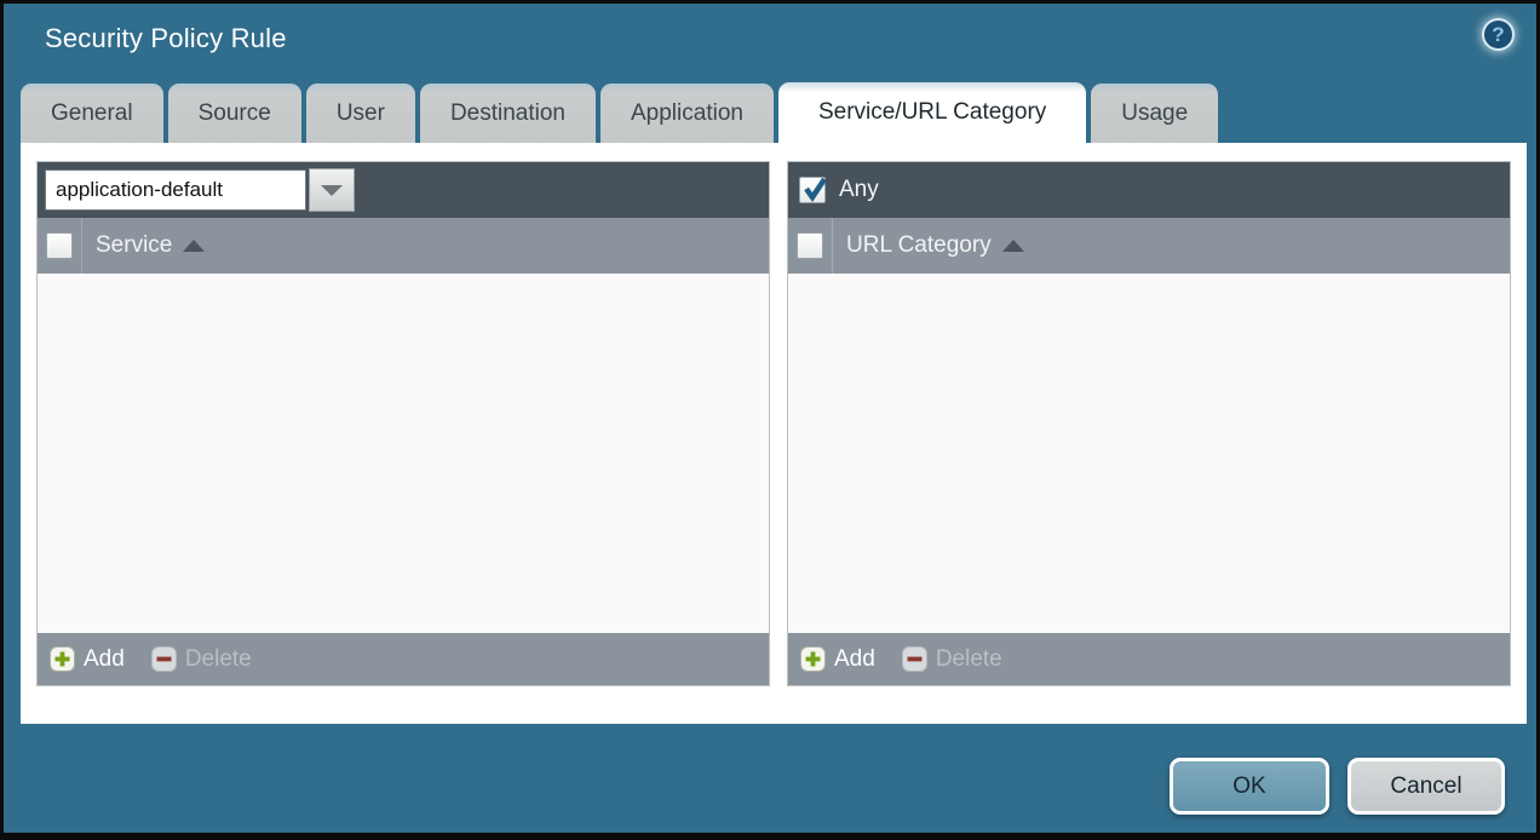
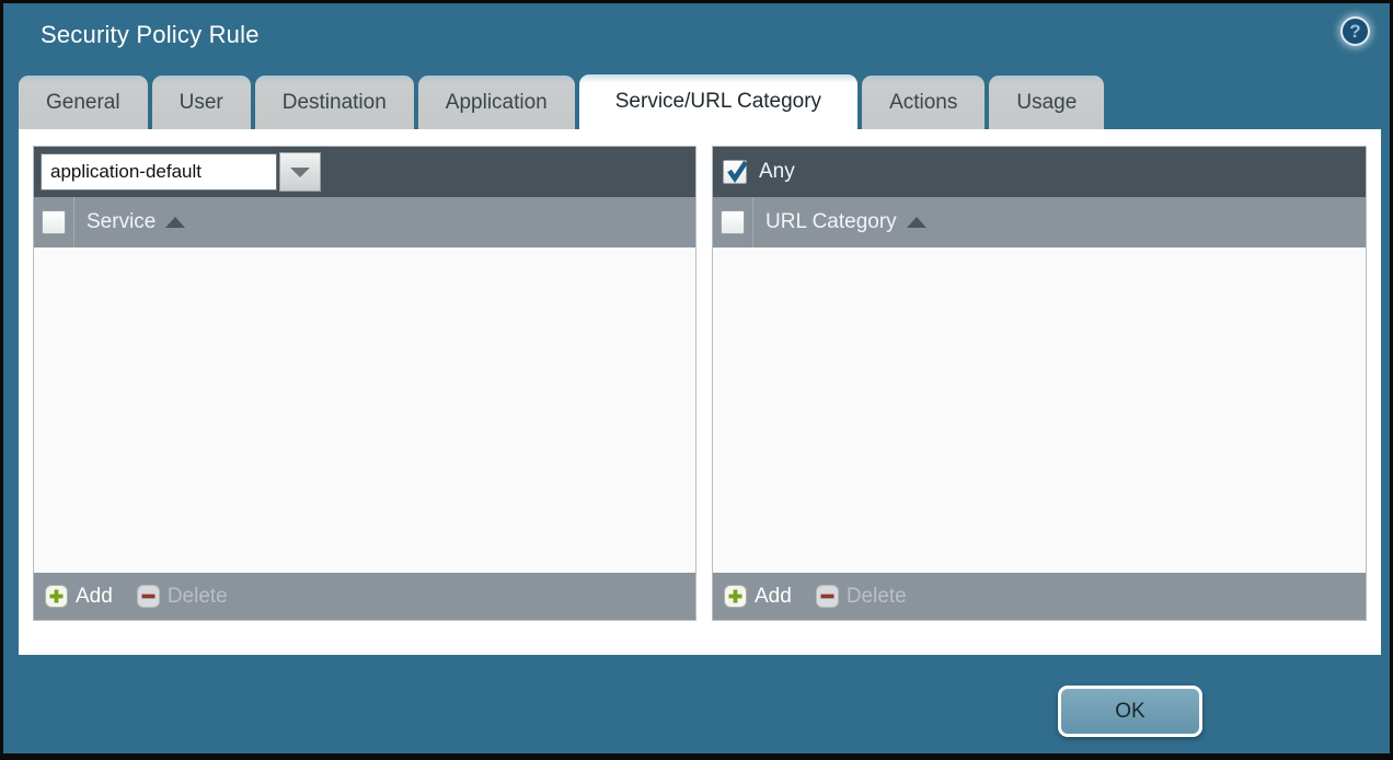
  Security Policy Rule
  ?
  General
- Source
  User
  Destination
  Application
  Service/URL Category
+ Actions
  Usage
  application-default
  Service
  Add
  Delete
  Any
  URL Category
  Add
  Delete
  OK
- Cancel
